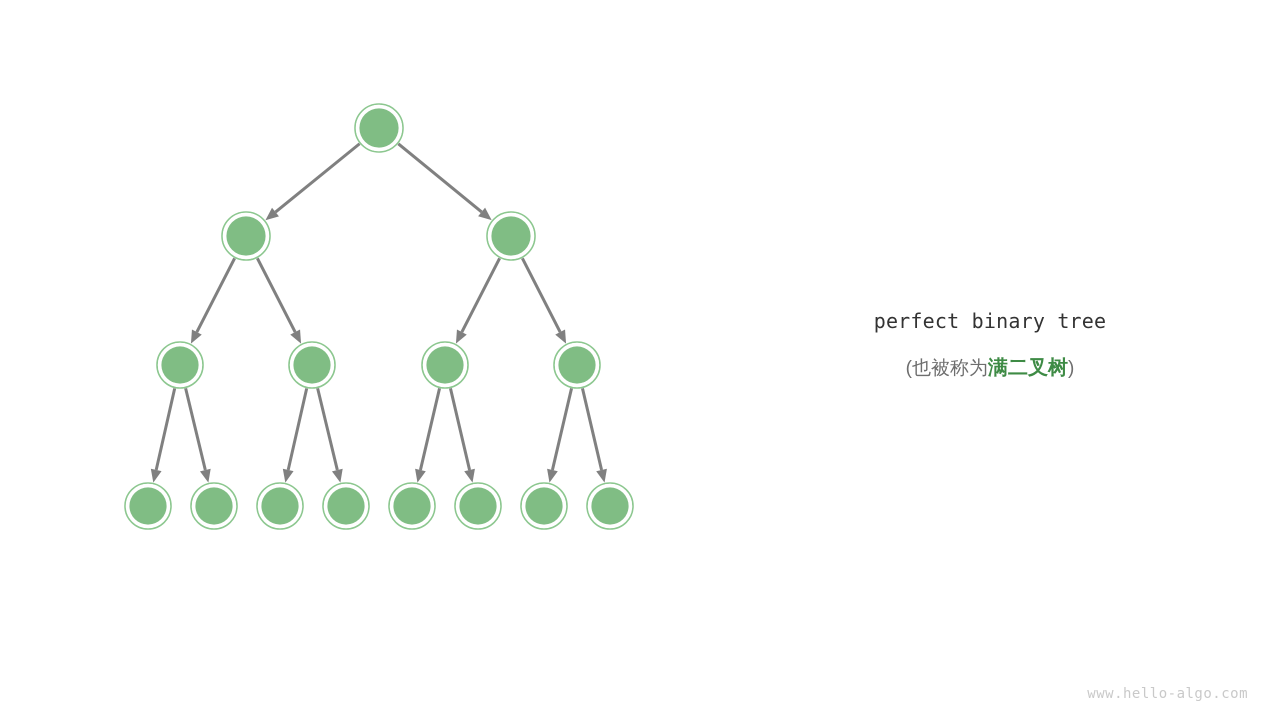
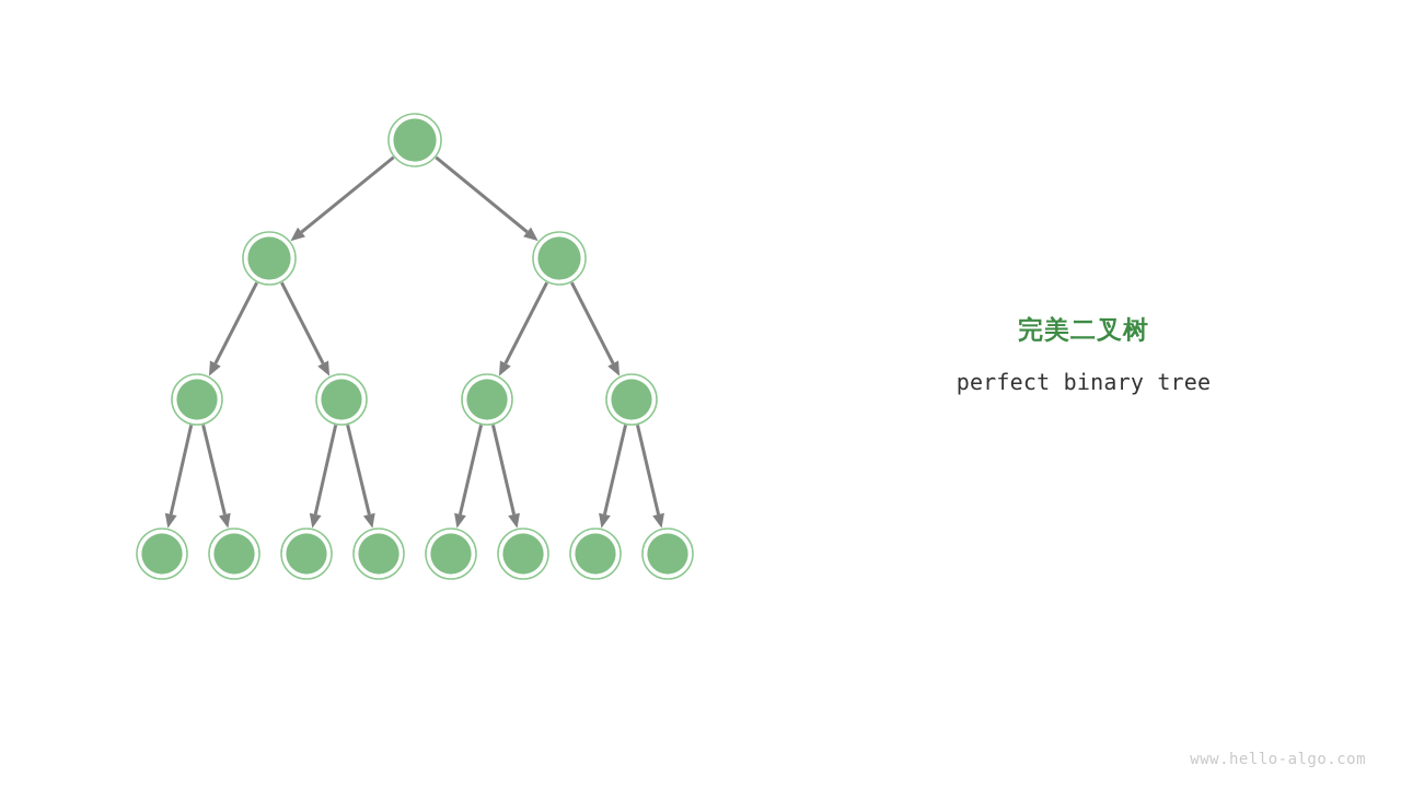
+ 完美二叉树
  perfect binary tree
- (也被称为满二叉树)
  www.hello-algo.com
